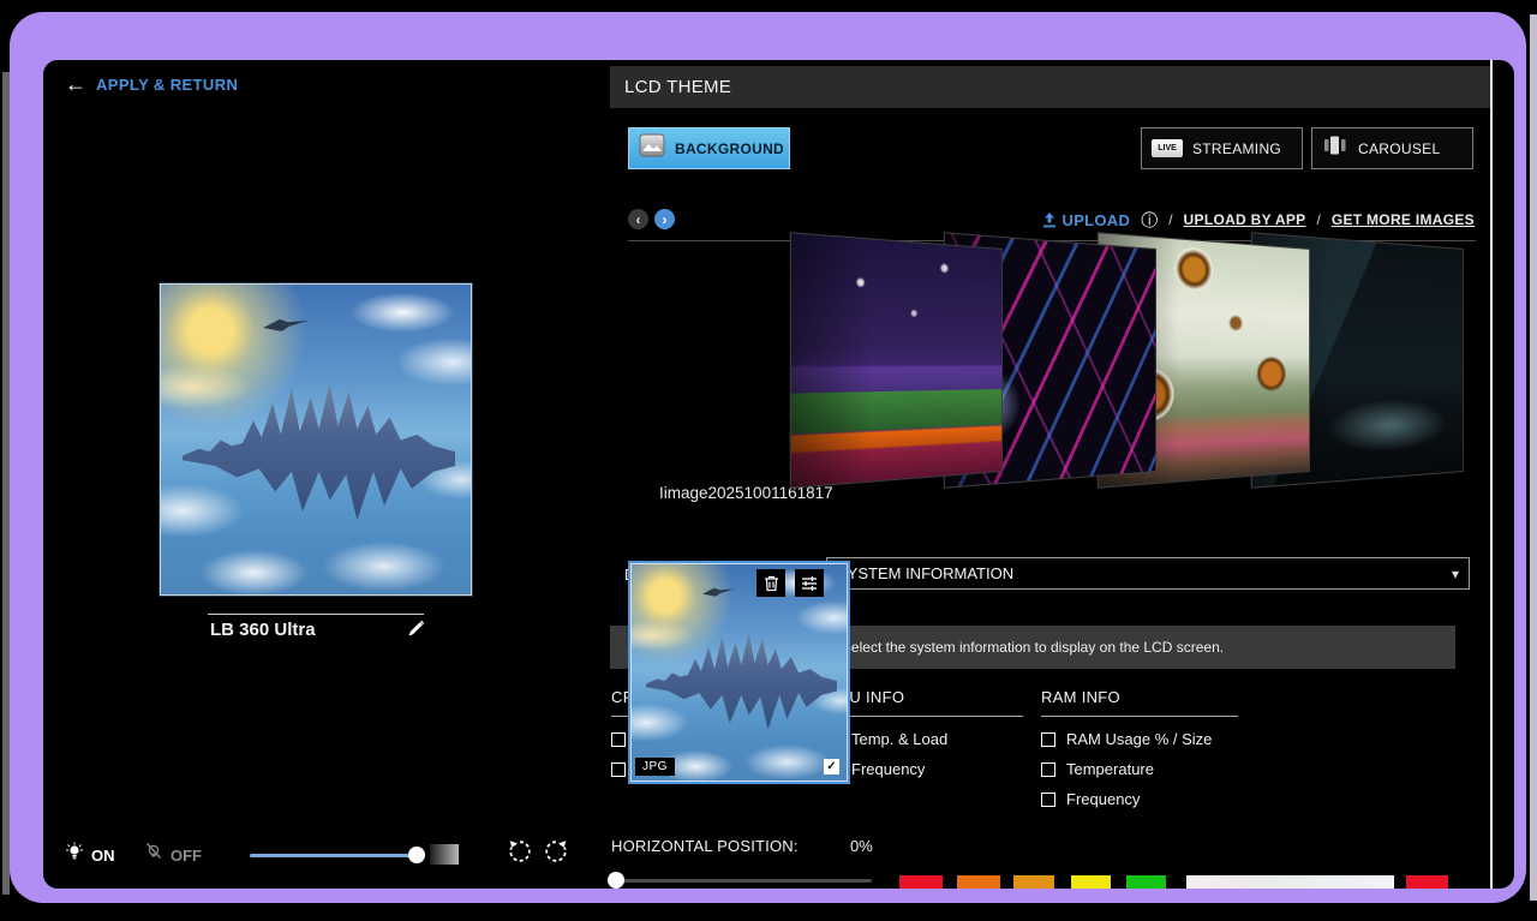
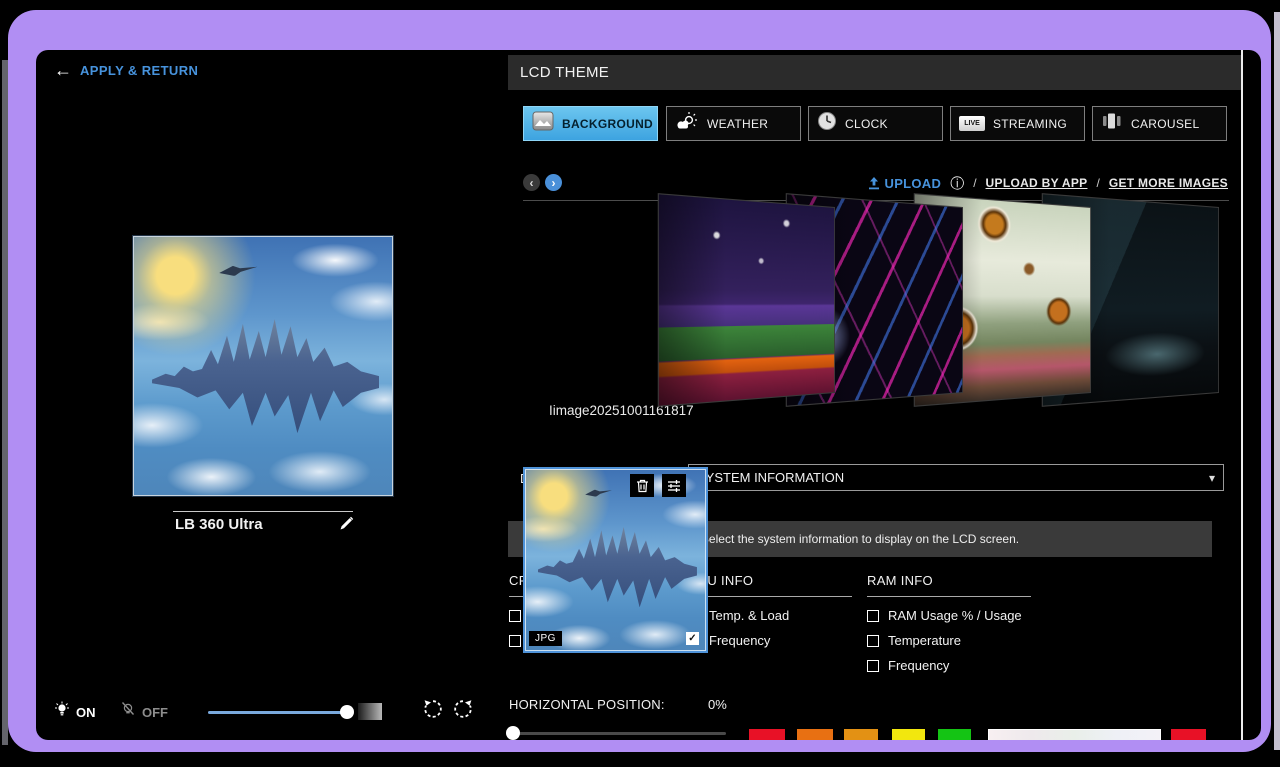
  ←
  APPLY & RETURN
  LB 360 Ultra
  ON
  OFF
  LCD THEME
  BACKGROUND
+ WEATHER
+ CLOCK
  STREAMING
  CAROUSEL
  ‹
  ›
  UPLOAD
  ⓘ
  /
  UPLOAD BY APP
  /
  GET MORE IMAGES
  JPG
  ✓
  Iimage20251001161817
  YSTEM INFORMATION
  ▾
  elect the system information to display on the LCD screen.
  U INFO
  Temp. & Load
  Frequency
  RAM INFO
- RAM Usage % / Size
+ RAM Usage % / Usage
  Temperature
  Frequency
  HORIZONTAL POSITION:
  0%
